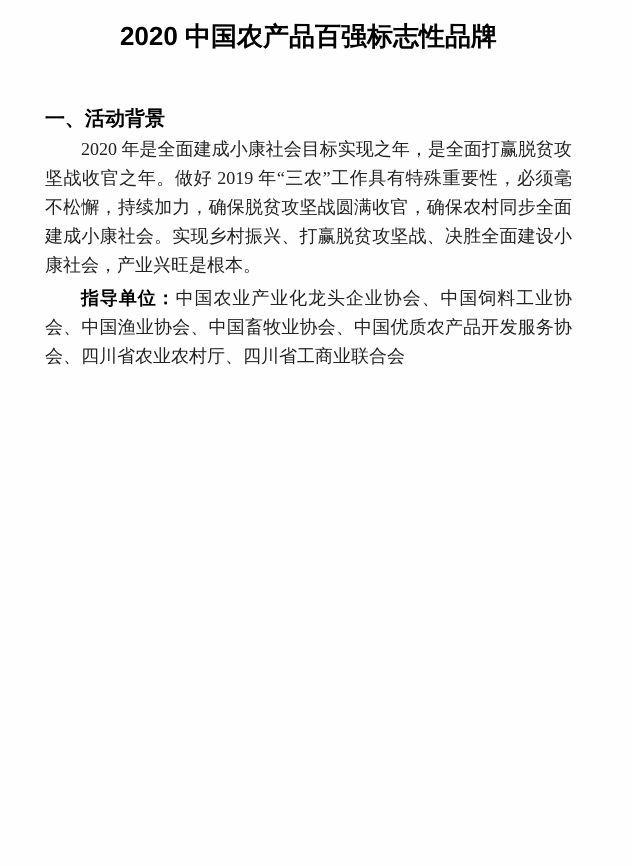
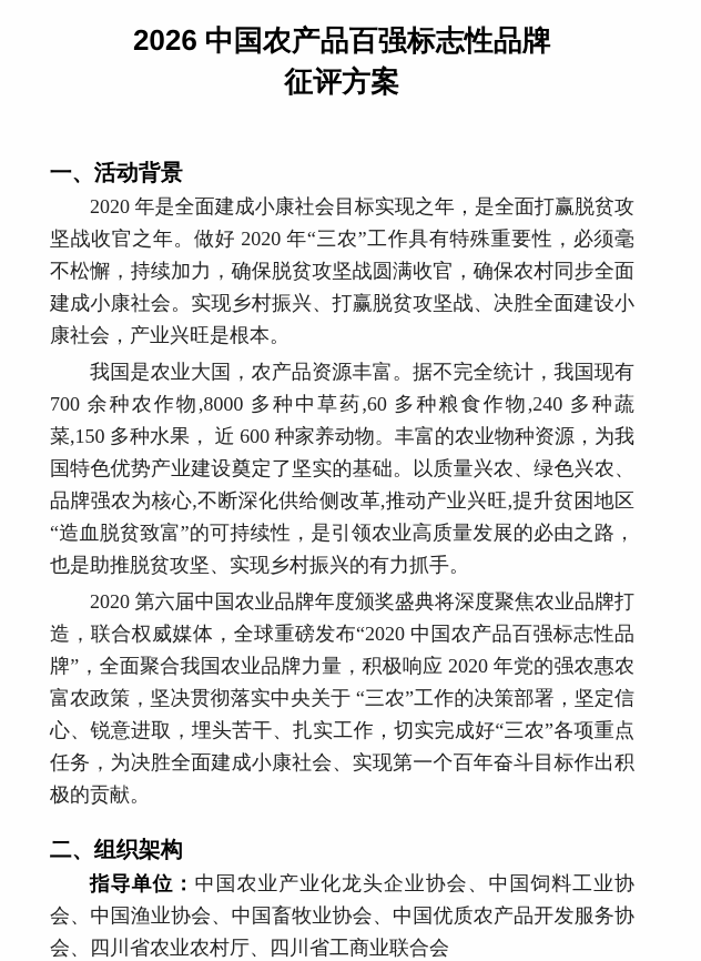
- 2020 中国农产品百强标志性品牌
+ 2026 中国农产品百强标志性品牌
+ 征评方案
  一、活动背景
- 2020 年是全面建成小康社会目标实现之年，是全面打赢脱贫攻坚战收官之年。做好 2019 年“三农”工作具有特殊重要性，必须毫不松懈，持续加力，确保脱贫攻坚战圆满收官，确保农村同步全面建成小康社会。实现乡村振兴、打赢脱贫攻坚战、决胜全面建设小康社会，产业兴旺是根本。
+ 2020 年是全面建成小康社会目标实现之年，是全面打赢脱贫攻坚战收官之年。做好 2020 年“三农”工作具有特殊重要性，必须毫不松懈，持续加力，确保脱贫攻坚战圆满收官，确保农村同步全面建成小康社会。实现乡村振兴、打赢脱贫攻坚战、决胜全面建设小康社会，产业兴旺是根本。
+ 我国是农业大国，农产品资源丰富。据不完全统计，我国现有700 余种农作物,8000 多种中草药,60 多种粮食作物,240 多种蔬菜,150 多种水果， 近 600 种家养动物。丰富的农业物种资源，为我国特色优势产业建设奠定了坚实的基础。以质量兴农、绿色兴农、品牌强农为核心,不断深化供给侧改革,推动产业兴旺,提升贫困地区“造血脱贫致富”的可持续性，是引领农业高质量发展的必由之路，也是助推脱贫攻坚、实现乡村振兴的有力抓手。
+ 2020 第六届中国农业品牌年度颁奖盛典将深度聚焦农业品牌打造，联合权威媒体，全球重磅发布“2020 中国农产品百强标志性品牌”，全面聚合我国农业品牌力量，积极响应 2020 年党的强农惠农富农政策，坚决贯彻落实中央关于 “三农”工作的决策部署，坚定信心、锐意进取，埋头苦干、扎实工作，切实完成好“三农”各项重点任务，为决胜全面建成小康社会、实现第一个百年奋斗目标作出积极的贡献。
+ 二、组织架构
  指导单位：中国农业产业化龙头企业协会、中国饲料工业协会、中国渔业协会、中国畜牧业协会、中国优质农产品开发服务协会、四川省农业农村厅、四川省工商业联合会
